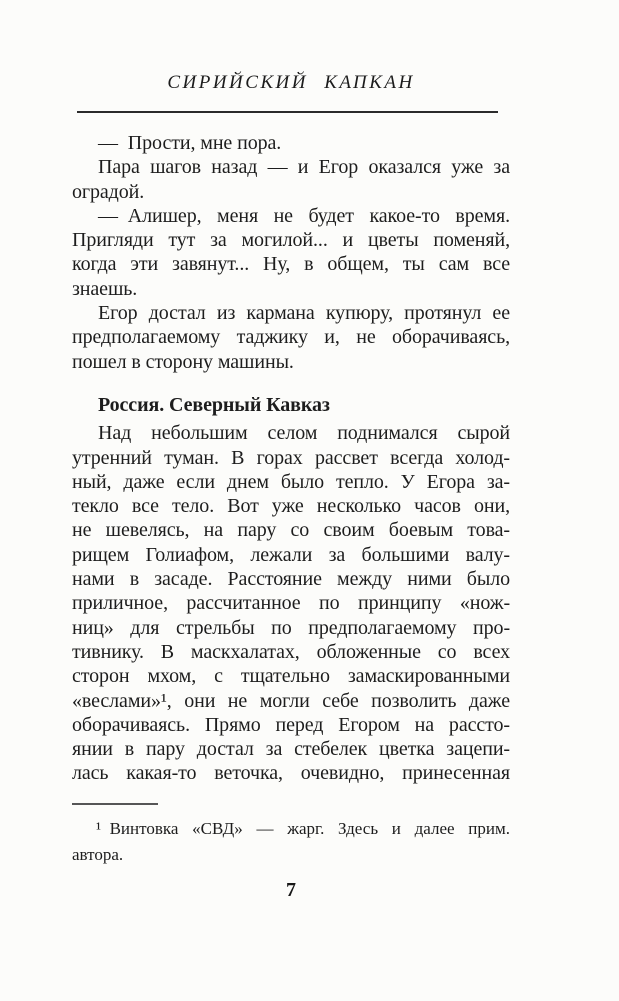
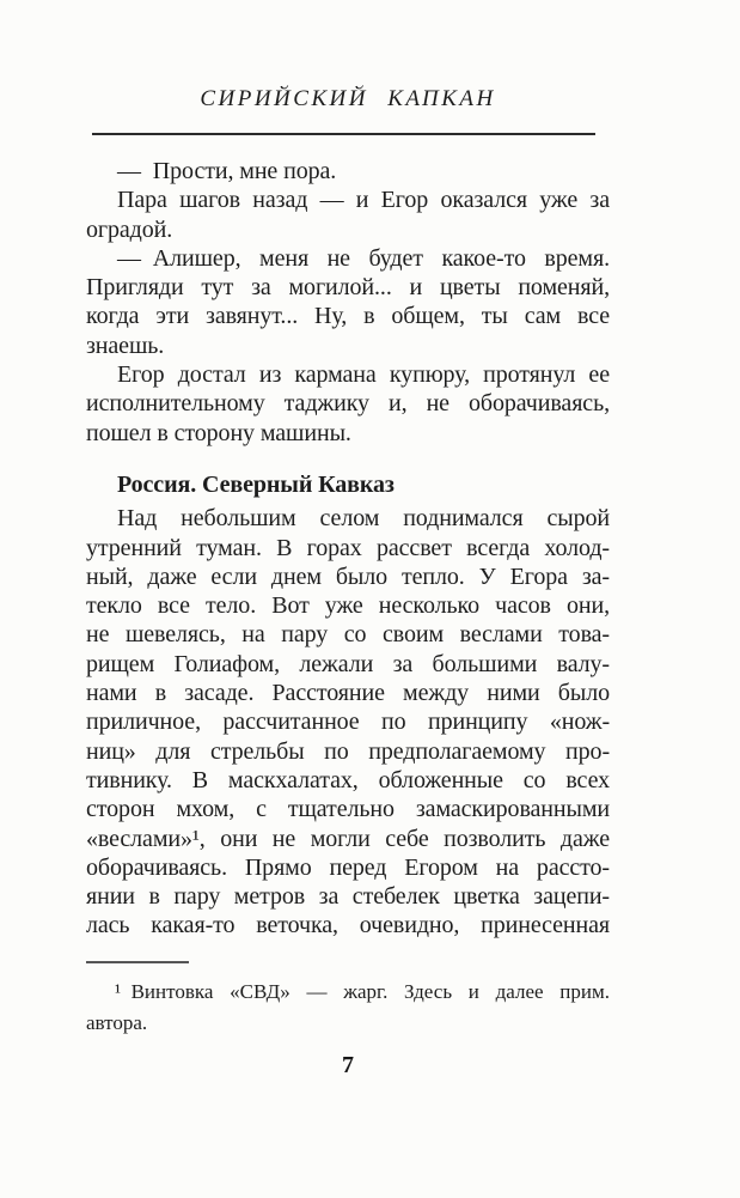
  СИРИЙСКИЙ КАПКАН
  — Прости, мне пора.
  Пара шагов назад — и Егор оказался уже за
  оградой.
  — Алишер, меня не будет какое-то время.
  Пригляди тут за могилой... и цветы поменяй,
  когда эти завянут... Ну, в общем, ты сам все
  знаешь.
  Егор достал из кармана купюру, протянул ее
- предполагаемому таджику и, не оборачиваясь,
+ исполнительному таджику и, не оборачиваясь,
  пошел в сторону машины.
  Россия. Северный Кавказ
  Над небольшим селом поднимался сырой
  утренний туман. В горах рассвет всегда холод-
  ный, даже если днем было тепло. У Егора за-
  текло все тело. Вот уже несколько часов они,
- не шевелясь, на пару со своим боевым това-
+ не шевелясь, на пару со своим веслами това-
  рищем Голиафом, лежали за большими валу-
  нами в засаде. Расстояние между ними было
  приличное, рассчитанное по принципу «нож-
  ниц» для стрельбы по предполагаемому про-
  тивнику. В маскхалатах, обложенные со всех
  сторон мхом, с тщательно замаскированными
  «веслами»¹, они не могли себе позволить даже
  оборачиваясь. Прямо перед Егором на рассто-
- янии в пару достал за стебелек цветка зацепи-
+ янии в пару метров за стебелек цветка зацепи-
  лась какая-то веточка, очевидно, принесенная
  ¹ Винтовка «СВД» — жарг. Здесь и далее прим.
  автора.
  7
